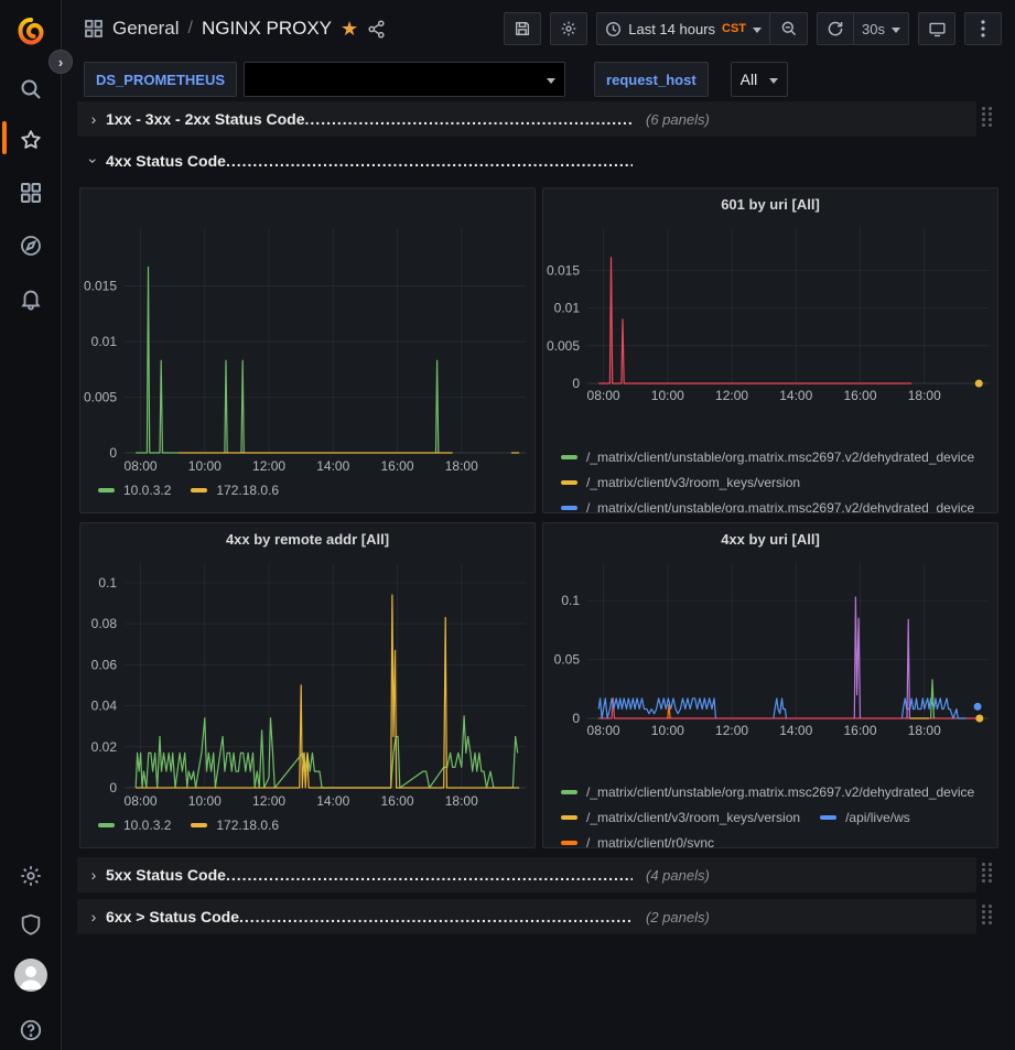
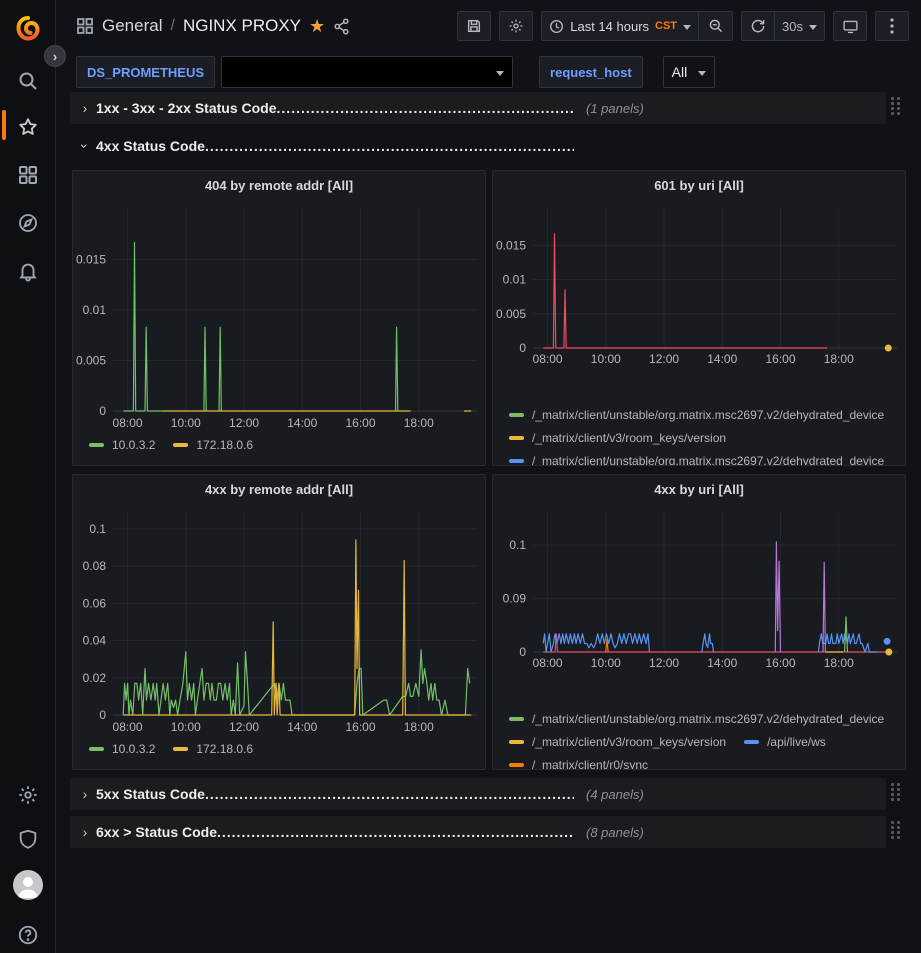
  ›
  General
  /
  NGINX PROXY
  ★
  Last 14 hours
  CST
  30s
  DS_PROMETHEUS
  request_host
  All
  ›
  1xx - 3xx - 2xx Status Code
- (6 panels)
+ (1 panels)
  4xx Status Code
+ 404 by remote addr [All]
  0
  0.005
  0.01
  0.015
  08:00
  10:00
  12:00
  14:00
  16:00
  18:00
  10.0.3.2
  172.18.0.6
  601 by uri [All]
  0
  0.005
  0.01
  0.015
  08:00
  10:00
  12:00
  14:00
  16:00
  18:00
  /_matrix/client/unstable/org.matrix.msc2697.v2/dehydrated_device
  /_matrix/client/v3/room_keys/version
  /_matrix/client/unstable/org.matrix.msc2697.v2/dehydrated_device
  4xx by remote addr [All]
  0
  0.02
  0.04
  0.06
  0.08
  0.1
  08:00
  10:00
  12:00
  14:00
  16:00
  18:00
  10.0.3.2
  172.18.0.6
  4xx by uri [All]
  0
- 0.05
+ 0.09
  0.1
  08:00
  10:00
  12:00
  14:00
  16:00
  18:00
  /_matrix/client/unstable/org.matrix.msc2697.v2/dehydrated_device
  /_matrix/client/v3/room_keys/version
  /api/live/ws
  /_matrix/client/r0/sync
  ›
  5xx Status Code
  (4 panels)
  ›
  6xx > Status Code
- (2 panels)
+ (8 panels)
